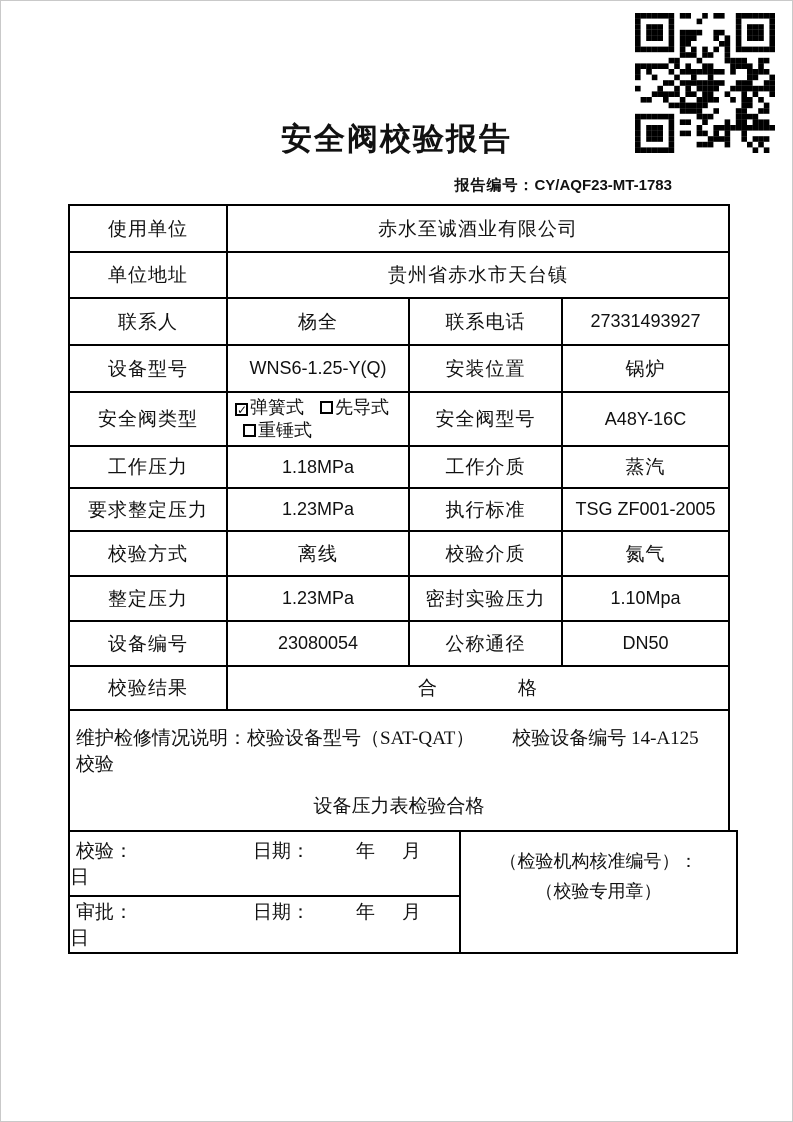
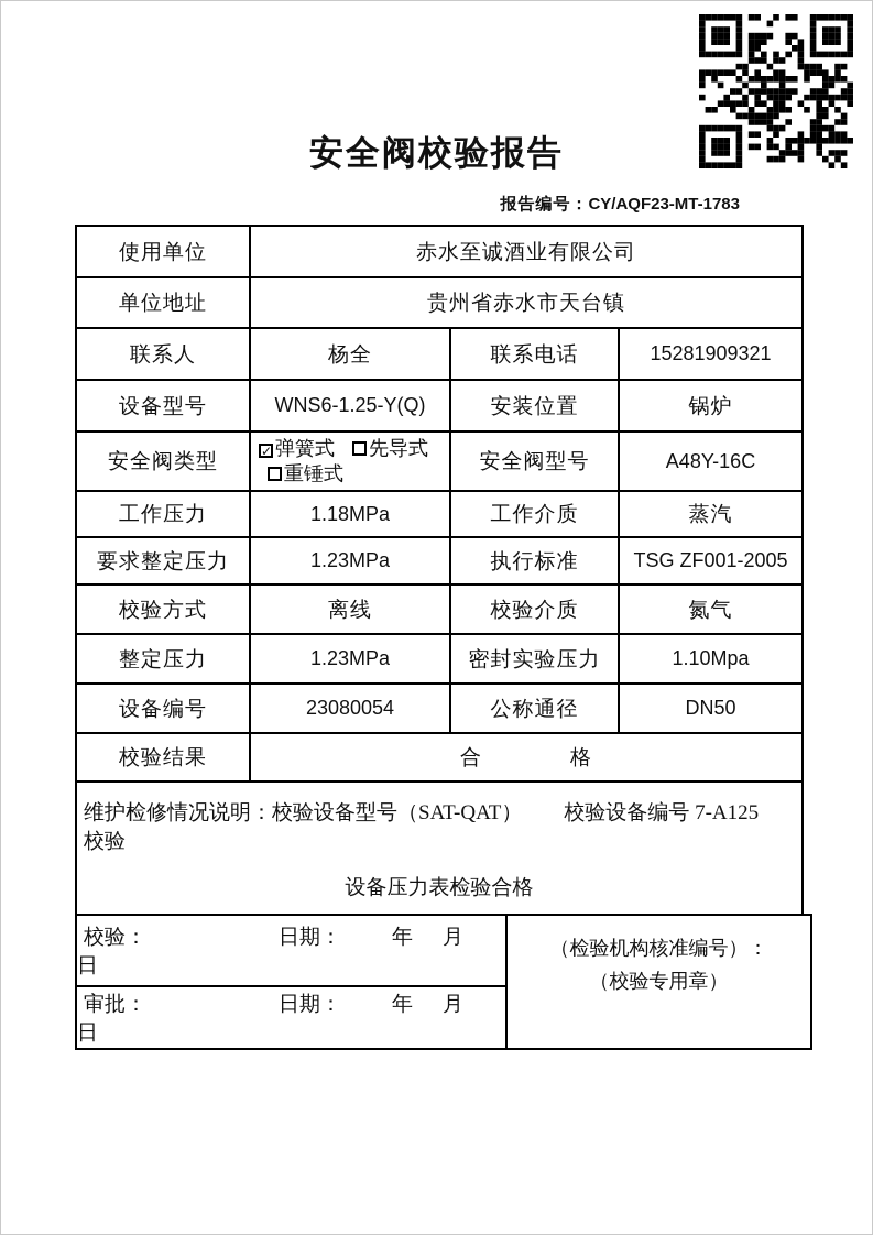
  安全阀校验报告
  报告编号：CY/AQF23-MT-1783
  使用单位	赤水至诚酒业有限公司
  单位地址	贵州省赤水市天台镇
- 联系人	杨全	联系电话	27331493927
+ 联系人	杨全	联系电话	15281909321
  设备型号	WNS6-1.25-Y(Q)	安装位置	锅炉
  安全阀类型	✓ 弹簧式 先导式 重锤式	安全阀型号	A48Y-16C
  工作压力	1.18MPa	工作介质	蒸汽
  要求整定压力	1.23MPa	执行标准	TSG ZF001-2005
  校验方式	离线	校验介质	氮气
  整定压力	1.23MPa	密封实验压力	1.10Mpa
  设备编号	23080054	公称通径	DN50
  校验结果	合 格
- 维护检修情况说明：校验设备型号（SAT-QAT） 校验设备编号 14-A125 校验 设备压力表检验合格
+ 维护检修情况说明：校验设备型号（SAT-QAT） 校验设备编号 7-A125 校验 设备压力表检验合格
  校验： 日期： 年 月 日	（检验机构核准编号）： （校验专用章）
  审批： 日期： 年 月 日
